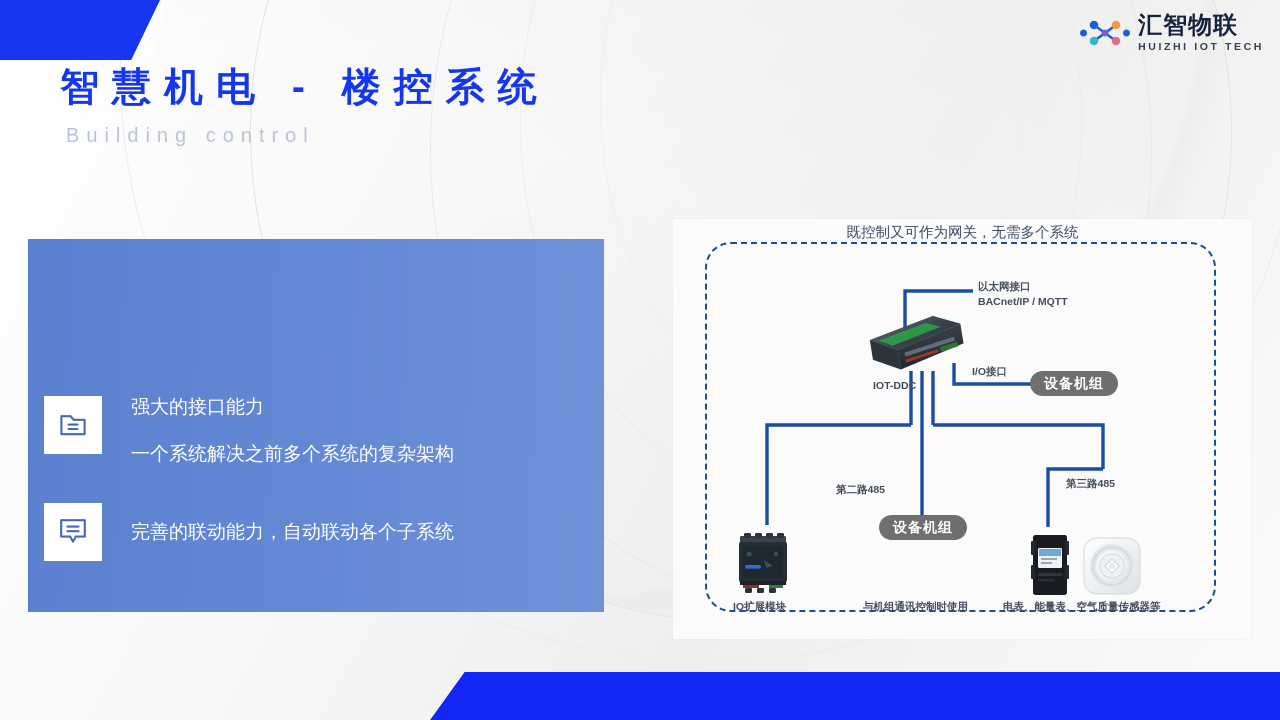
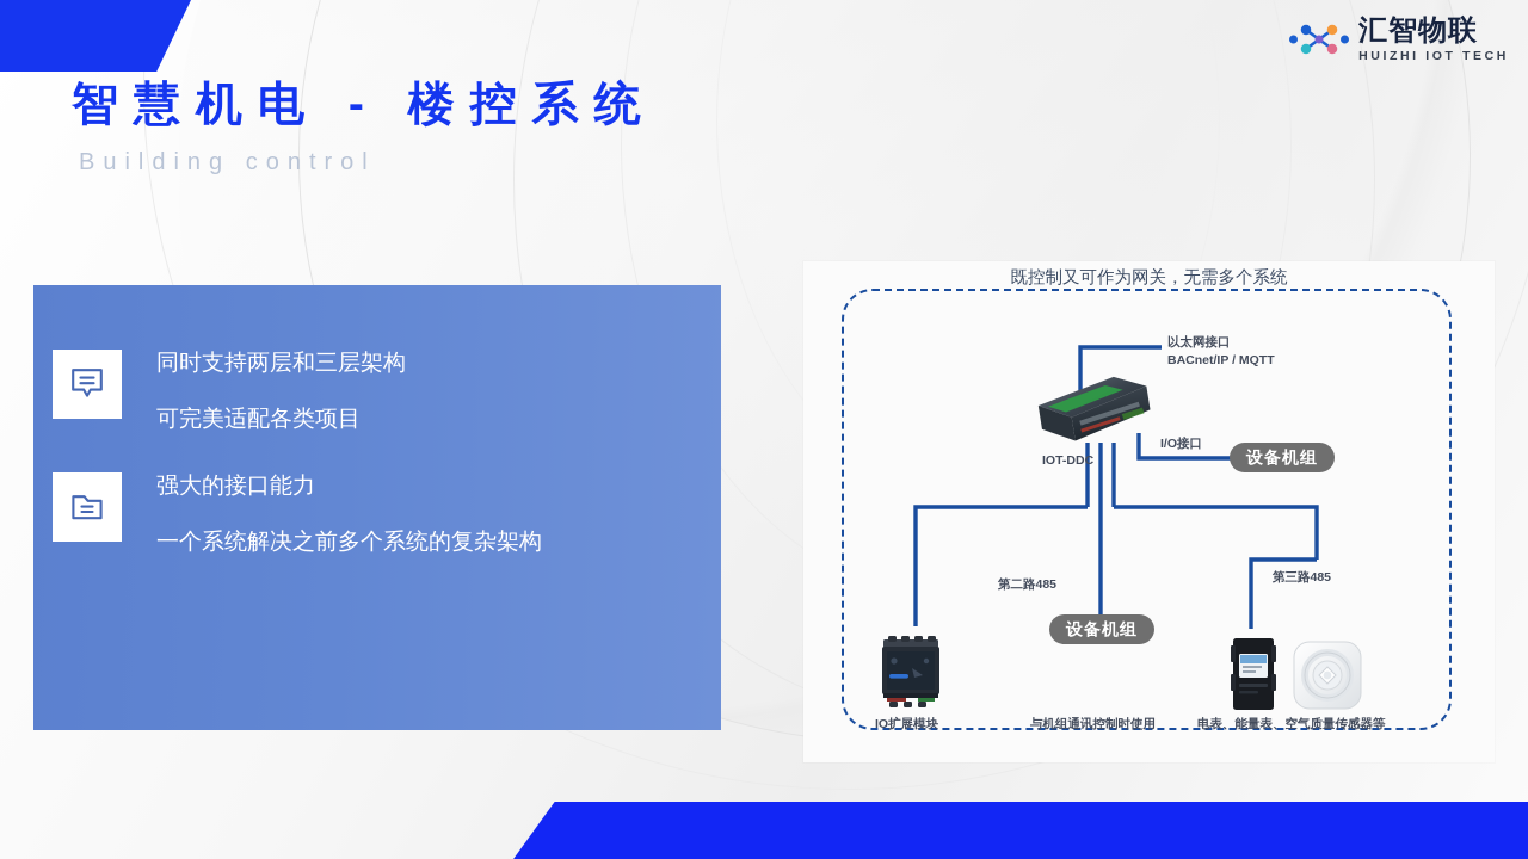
  智慧机电 - 楼控系统
  Building control
  汇智物联
  HUIZHI IOT TECH
+ 同时支持两层和三层架构
+ 可完美适配各类项目
  强大的接口能力
  一个系统解决之前多个系统的复杂架构
- 完善的联动能力，自动联动各个子系统
  既控制又可作为网关，无需多个系统
  IOT-DDC
  以太网接口
  BACnet/IP / MQTT
  I/O接口
  设备机组
  第二路485
  第三路485
  IO扩展模块
  设备机组
  与机组通讯控制时使用
  电表、能量表、空气质量传感器等
